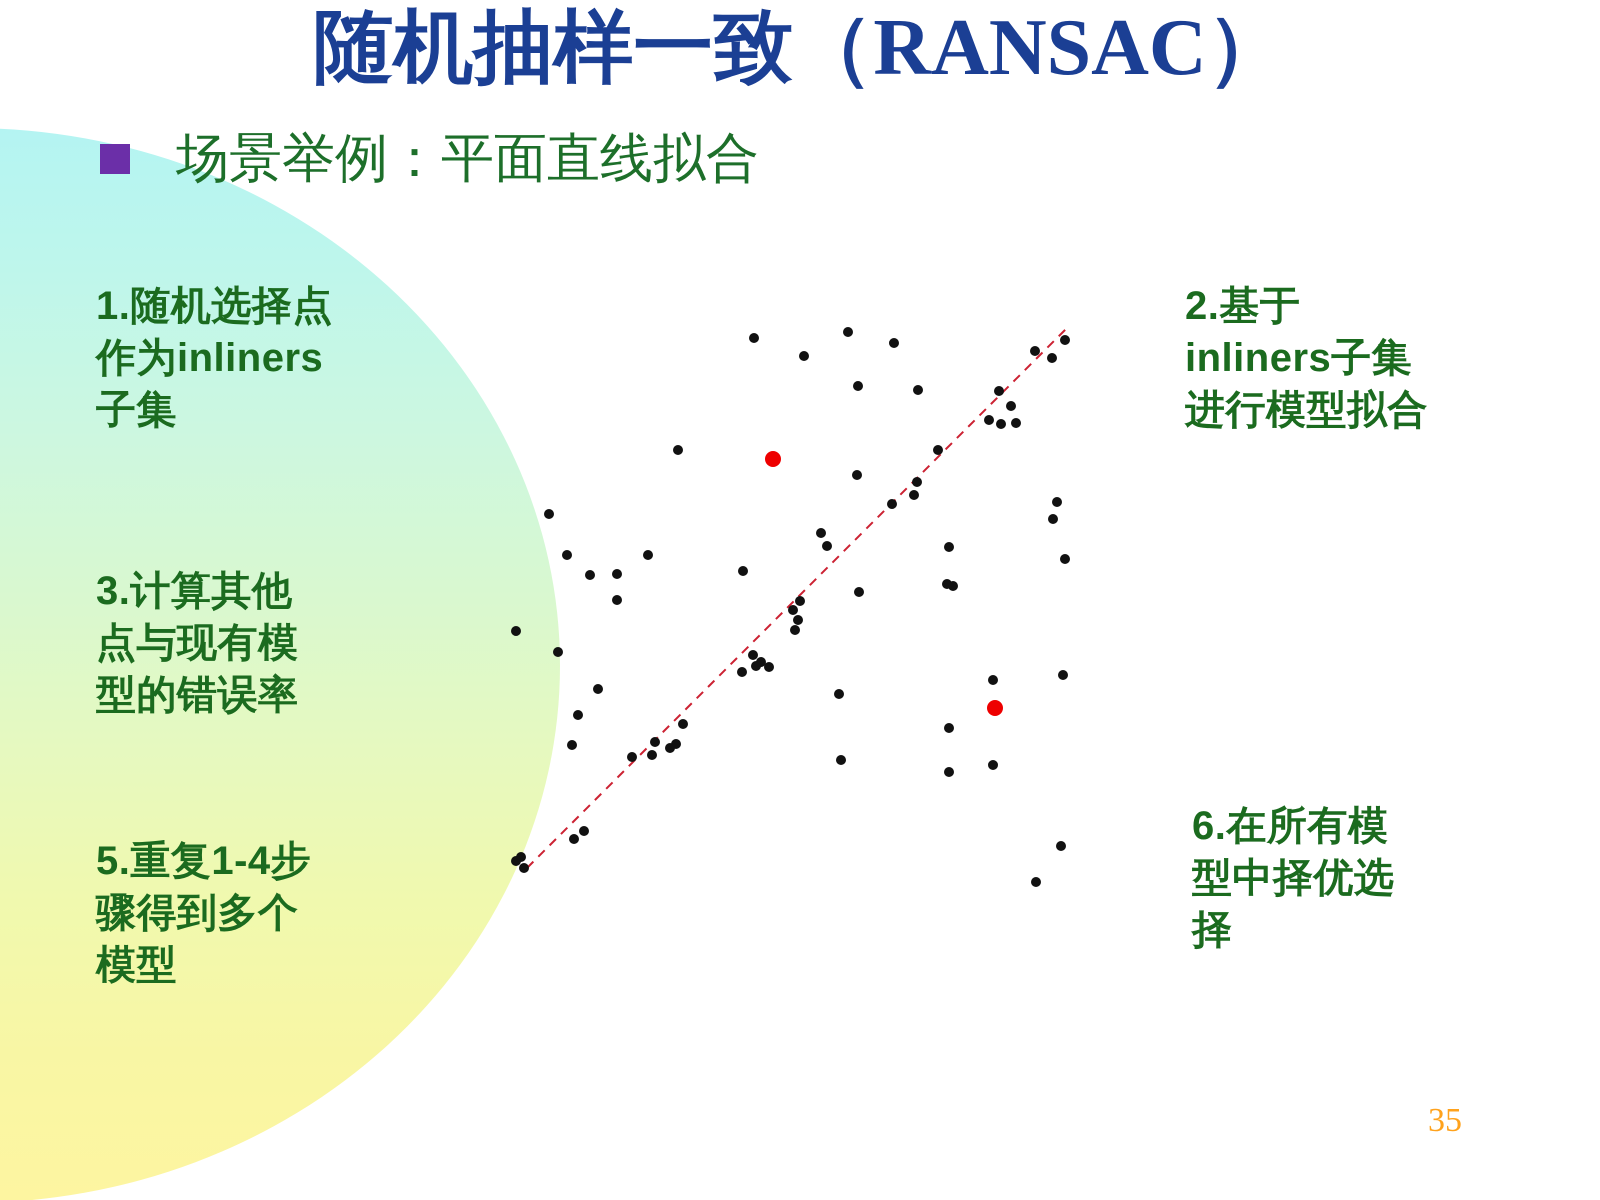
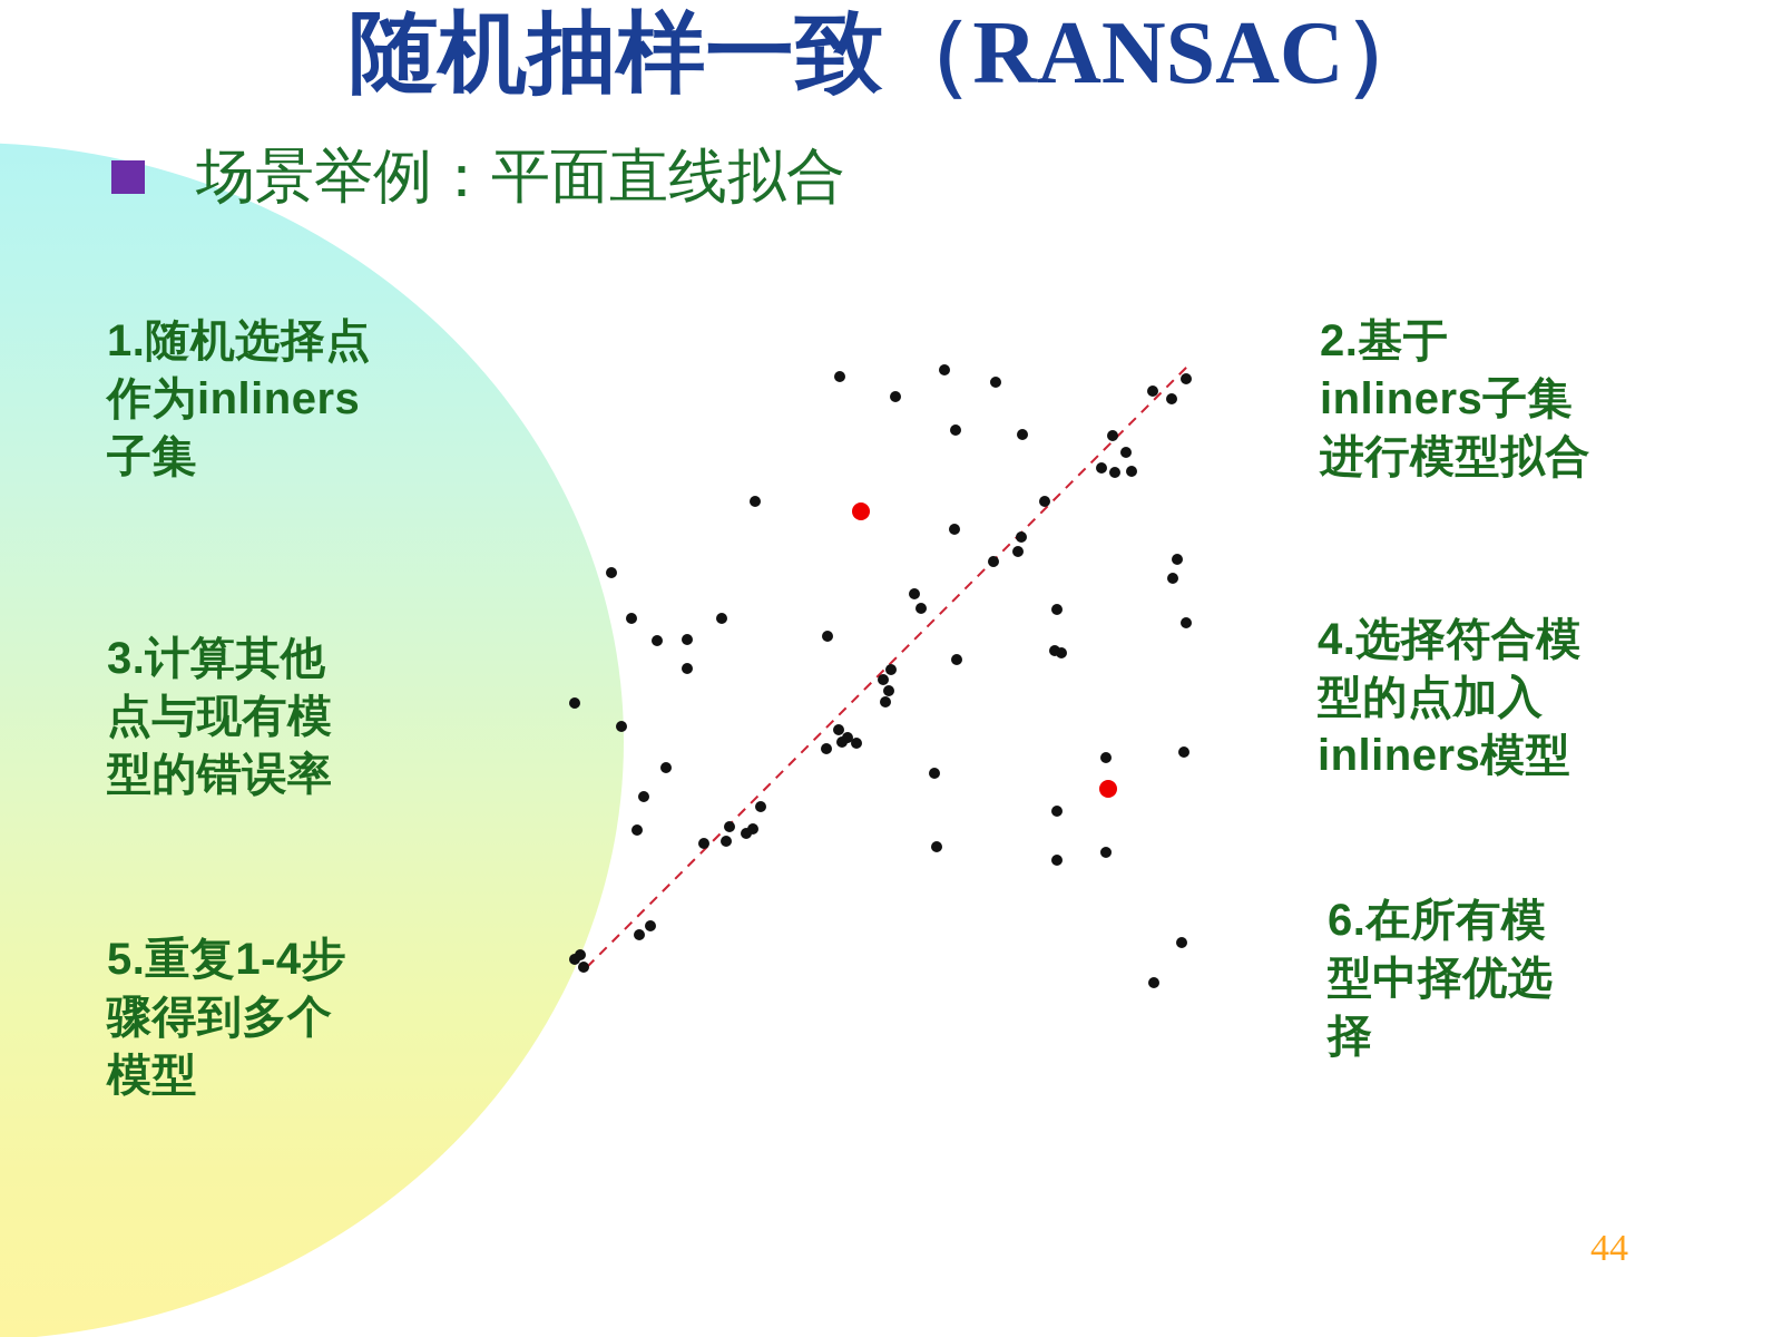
  随机抽样一致（RANSAC）
  场景举例：平面直线拟合
  1.随机选择点
  作为inliners
  子集
  3.计算其他
  点与现有模
  型的错误率
  5.重复1-4步
  骤得到多个
  模型
  2.基于
  inliners子集
  进行模型拟合
+ 4.选择符合模
+ 型的点加入
+ inliners模型
  6.在所有模
  型中择优选
  择
- 35
+ 44
